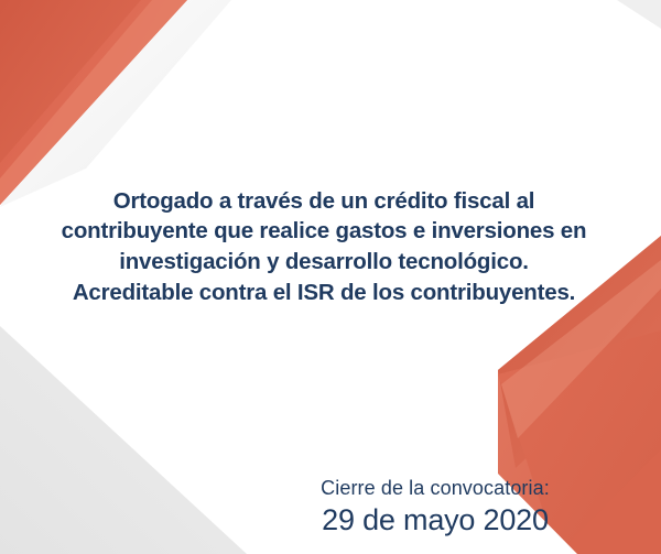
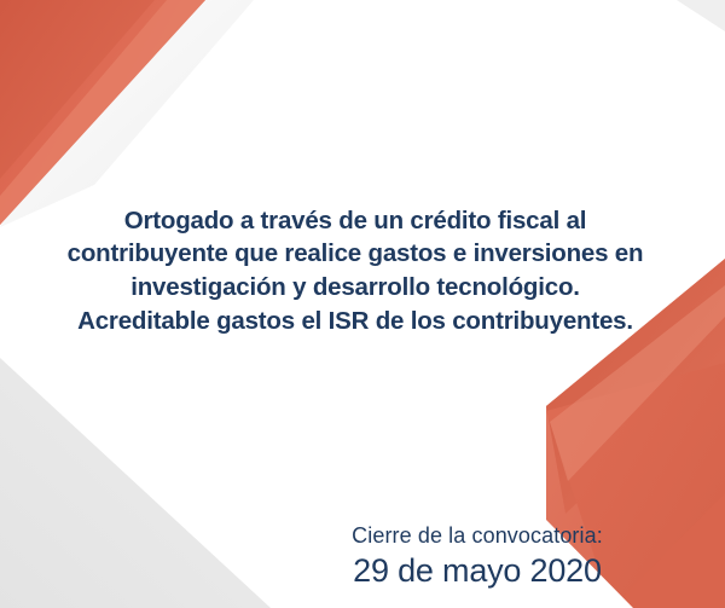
- Ortogado a través de un crédito fiscal al contribuyente que realice gastos e inversiones en investigación y desarrollo tecnológico. Acreditable contra el ISR de los contribuyentes.
+ Ortogado a través de un crédito fiscal al contribuyente que realice gastos e inversiones en investigación y desarrollo tecnológico. Acreditable gastos el ISR de los contribuyentes.
  Cierre de la convocatoria:
  29 de mayo 2020
